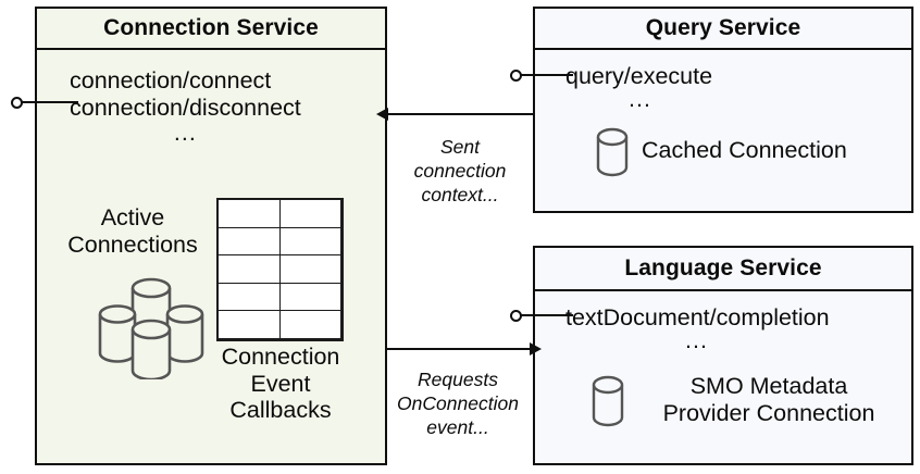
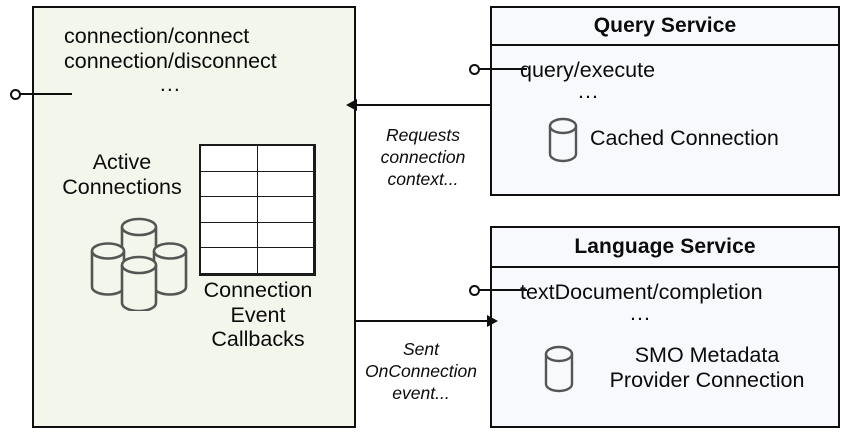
- Connection Service
  connection/connect
  connection/disconnect
  ...
  Active
  Connections
  Connection
  Event
  Callbacks
  Query Service
  query/execute
  ...
  Cached Connection
  Language Service
  textDocument/completion
  ...
  SMO Metadata
  Provider Connection
- Sent
+ Requests
  connection
  context...
- Requests
+ Sent
  OnConnection
  event...
